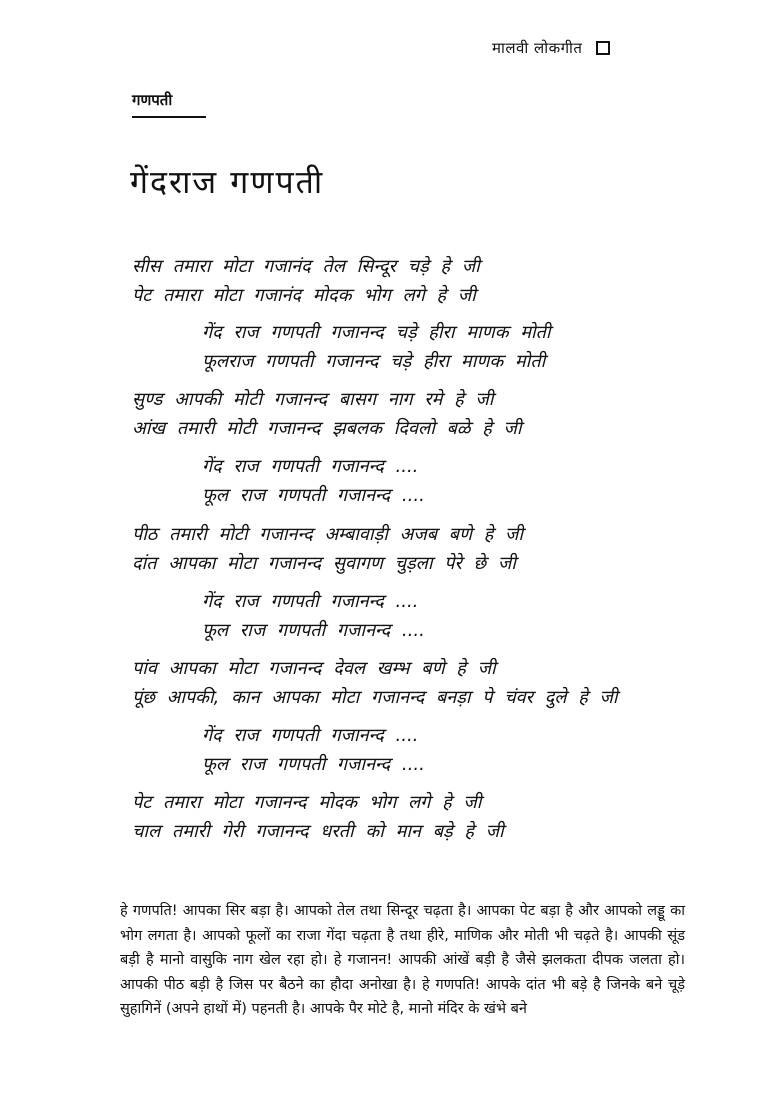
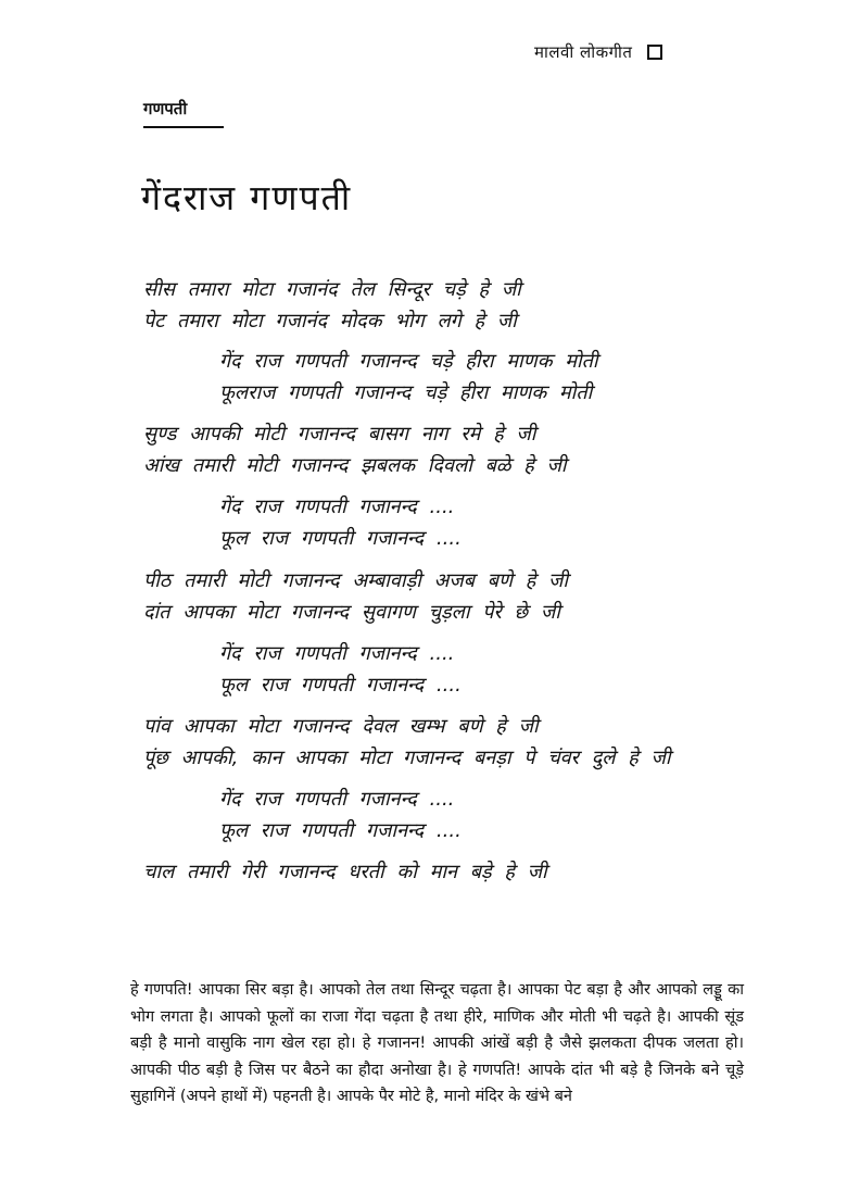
  मालवी लोकगीत
  गणपती
  गेंदराज गणपती
  सीस तमारा मोटा गजानंद तेल सिन्दूर चड़े हे जी
  पेट तमारा मोटा गजानंद मोदक भोग लगे हे जी
  गेंद राज गणपती गजानन्द चड़े हीरा माणक मोती
  फूलराज गणपती गजानन्द चड़े हीरा माणक मोती
  सुण्ड आपकी मोटी गजानन्द बासग नाग रमे हे जी
  आंख तमारी मोटी गजानन्द झबलक दिवलो बळे हे जी
  गेंद राज गणपती गजानन्द ....
  फूल राज गणपती गजानन्द ....
  पीठ तमारी मोटी गजानन्द अम्बावाड़ी अजब बणे हे जी
  दांत आपका मोटा गजानन्द सुवागण चुड़ला पेरे छे जी
  गेंद राज गणपती गजानन्द ....
  फूल राज गणपती गजानन्द ....
  पांव आपका मोटा गजानन्द देवल खम्भ बणे हे जी
  पूंछ आपकी, कान आपका मोटा गजानन्द बनड़ा पे चंवर दुले हे जी
  गेंद राज गणपती गजानन्द ....
  फूल राज गणपती गजानन्द ....
- पेट तमारा मोटा गजानन्द मोदक भोग लगे हे जी
  चाल तमारी गेरी गजानन्द धरती को मान बड़े हे जी
  हे गणपति! आपका सिर बड़ा है। आपको तेल तथा सिन्दूर चढ़ता है। आपका पेट बड़ा है और आपको लड्डू का भोग लगता है। आपको फूलों का राजा गेंदा चढ़ता है तथा हीरे, माणिक और मोती भी चढ़ते है। आपकी सूंड बड़ी है मानो वासुकि नाग खेल रहा हो। हे गजानन! आपकी आंखें बड़ी है जैसे झलकता दीपक जलता हो। आपकी पीठ बड़ी है जिस पर बैठने का हौदा अनोखा है। हे गणपति! आपके दांत भी बड़े है जिनके बने चूड़े सुहागिनें (अपने हाथों में) पहनती है। आपके पैर मोटे है, मानो मंदिर के खंभे बने
